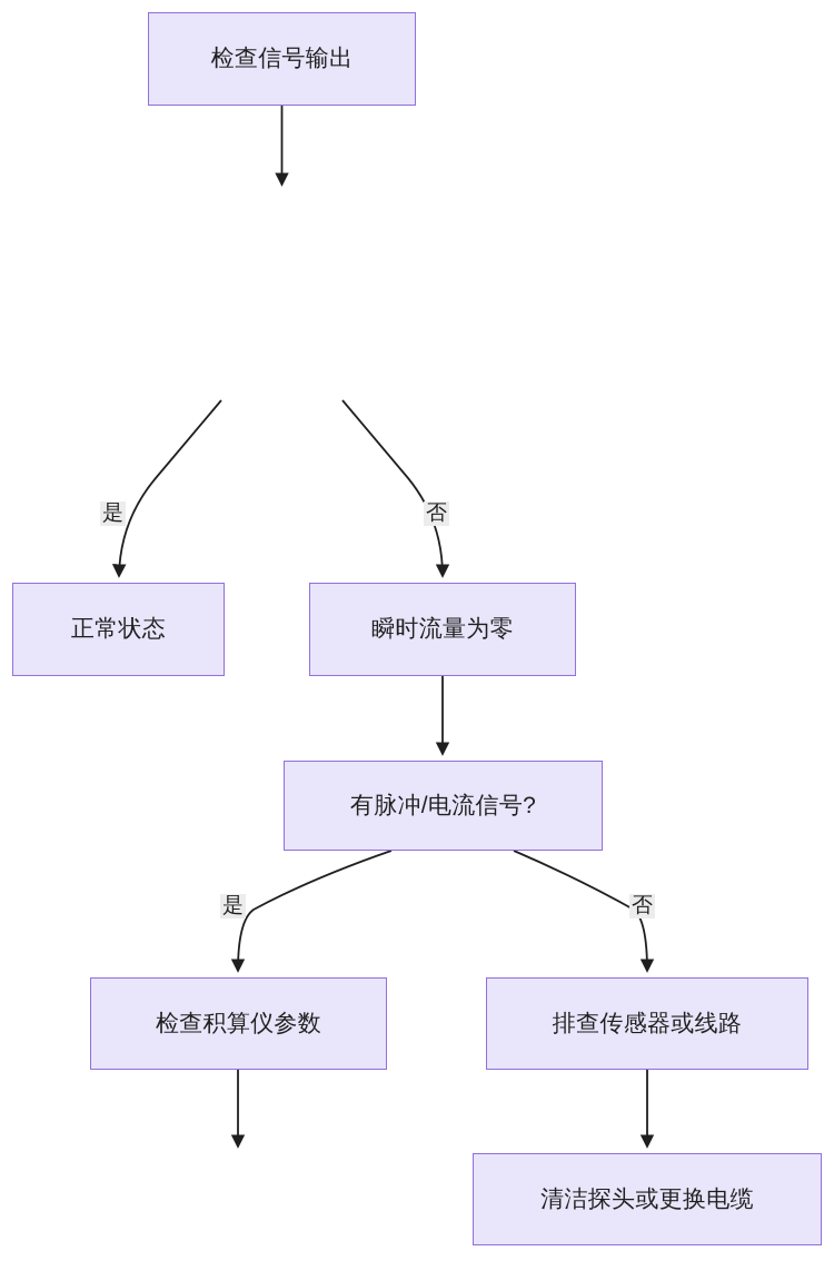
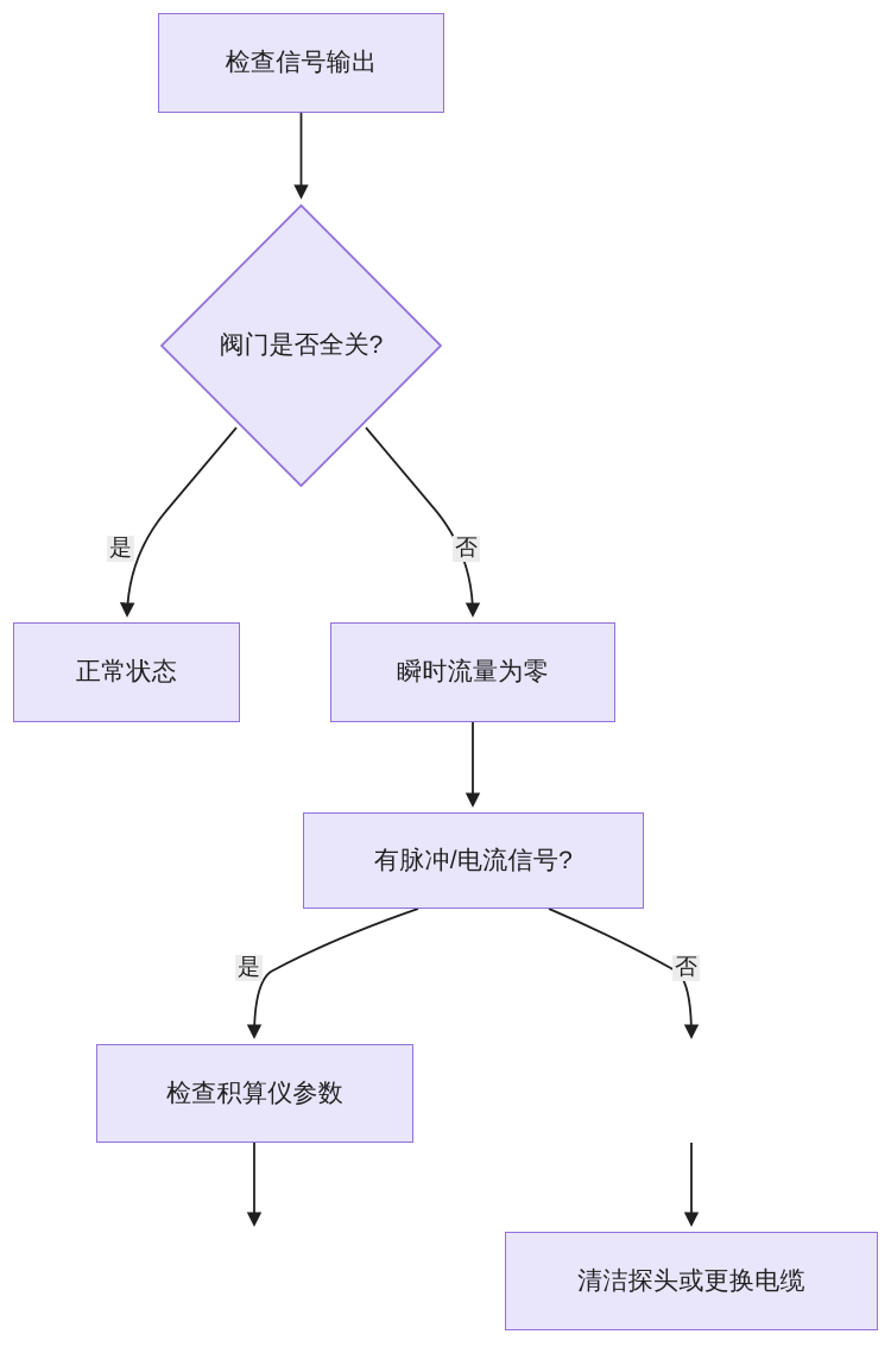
  检查信号输出
+ 阀门是否全关?
  正常状态
  瞬时流量为零
  有脉冲/电流信号?
  检查积算仪参数
- 排查传感器或线路
  清洁探头或更换电缆
  是
  否
  是
  否
